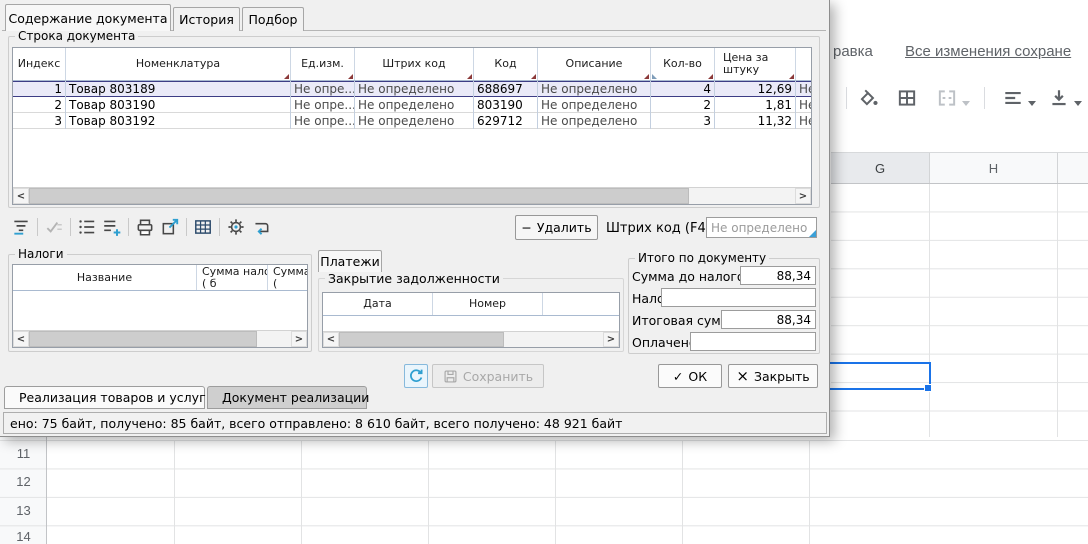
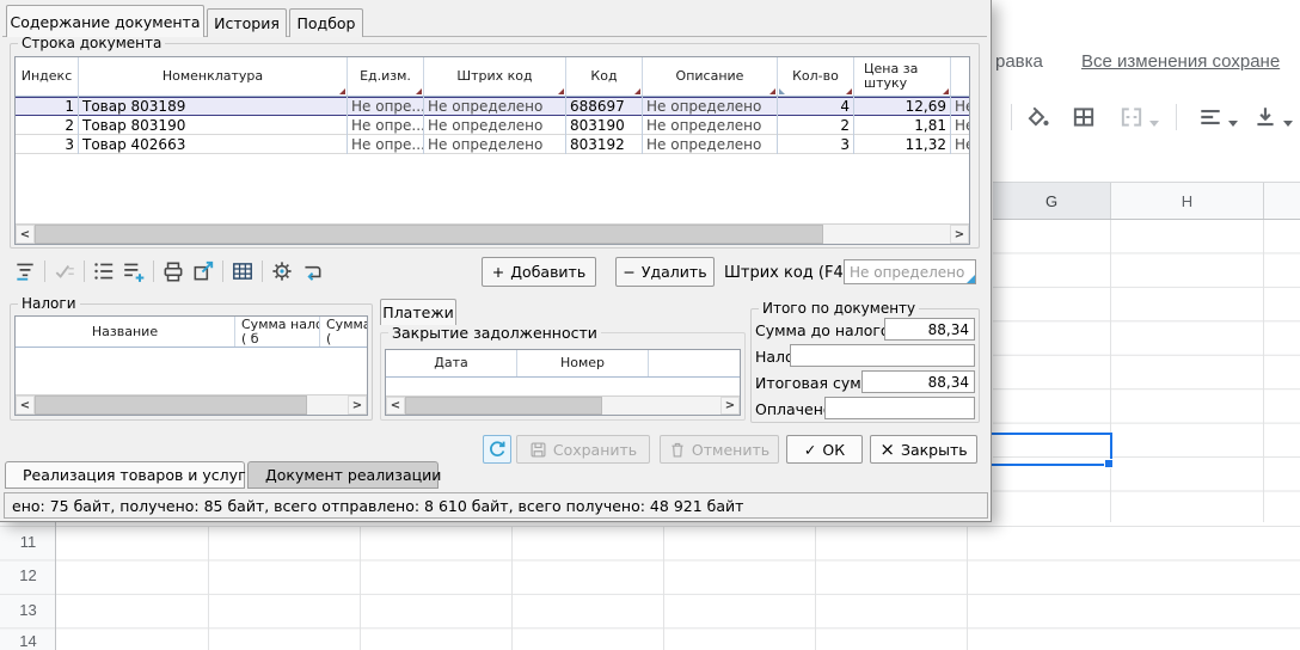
  равка
  Все изменения сохране
  G
  H
  11
  12
  13
  14
  Содержание документа
  История
  Подбор
  Строка документа
  Индекс
  Номенклатура
  Ед.изм.
  Штрих код
  Код
  Описание
  Кол-во
  Цена за
  штуку
  1
  Товар 803189
  Не опре...
  Не определено
  688697
  Не определено
  4
  12,69
  2
  Товар 803190
  Не опре...
  Не определено
  803190
  Не определено
  2
  1,81
  3
- Товар 803192
+ Товар 402663
  Не опре...
  Не определено
- 629712
+ 803192
  Не определено
  3
  11,32
  <
  >
+ +
+ Добавить
  −
  Удалить
  Штрих код (F4
  Не определено
  Налоги
  Название
  Сумма нал
  ( б
  (
  <
  >
  Платежи
  Закрытие задолженности
  Дата
  Номер
  <
  >
  Итого по документу
  Сумма до налог
  88,34
  Итоговая сум
  88,34
  Оплачен
  Сохранить
+ Отменить
  ✓
  ОК
  ×
  Закрыть
  Реализация товаров и услуг
  Документ реализации
  ено: 75 байт, получено: 85 байт, всего отправлено: 8 610 байт, всего получено: 48 921 байт
